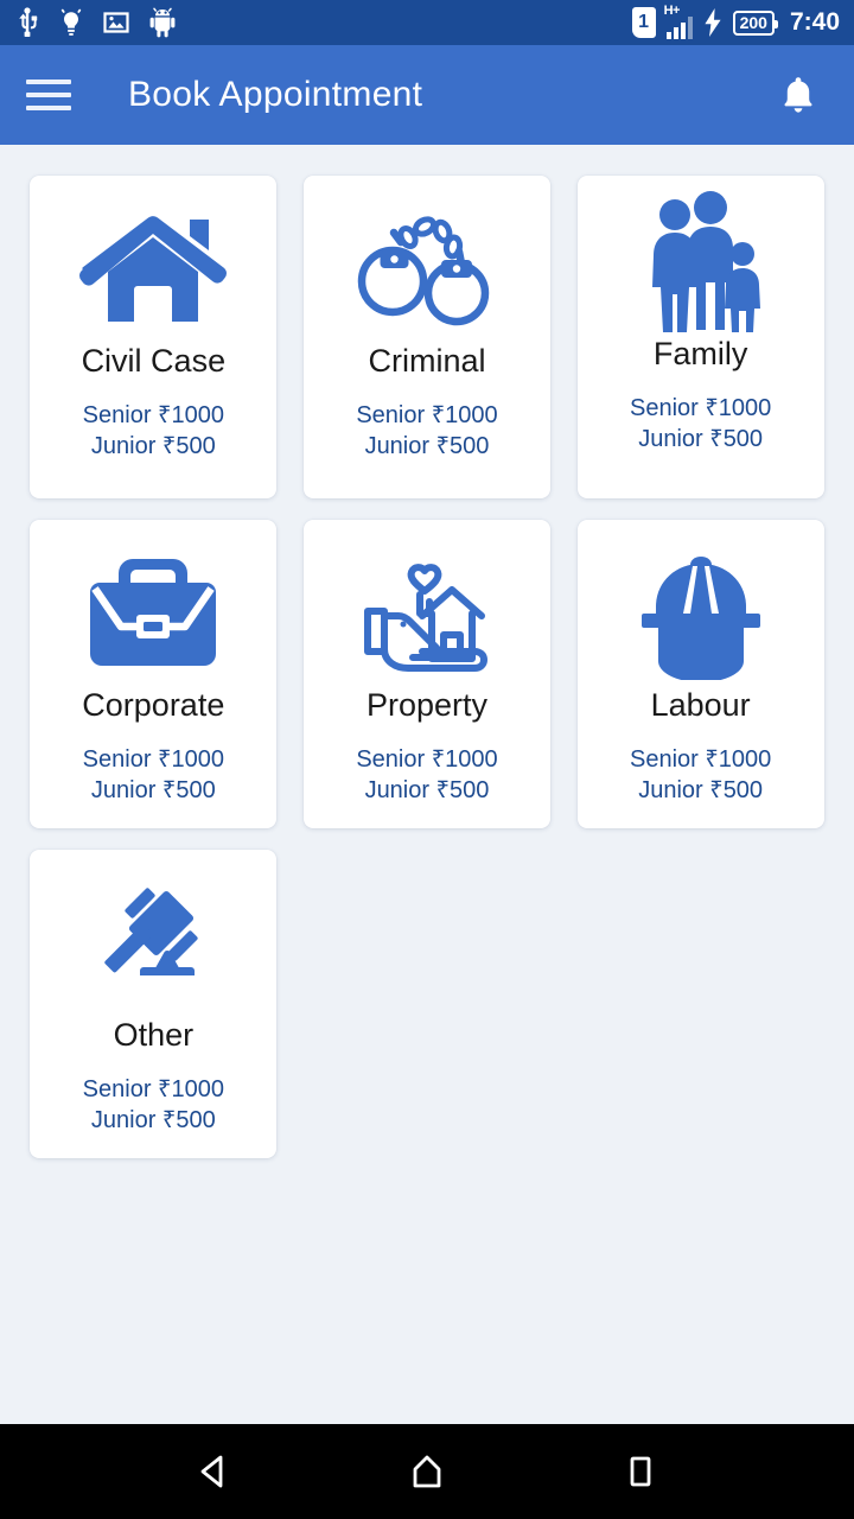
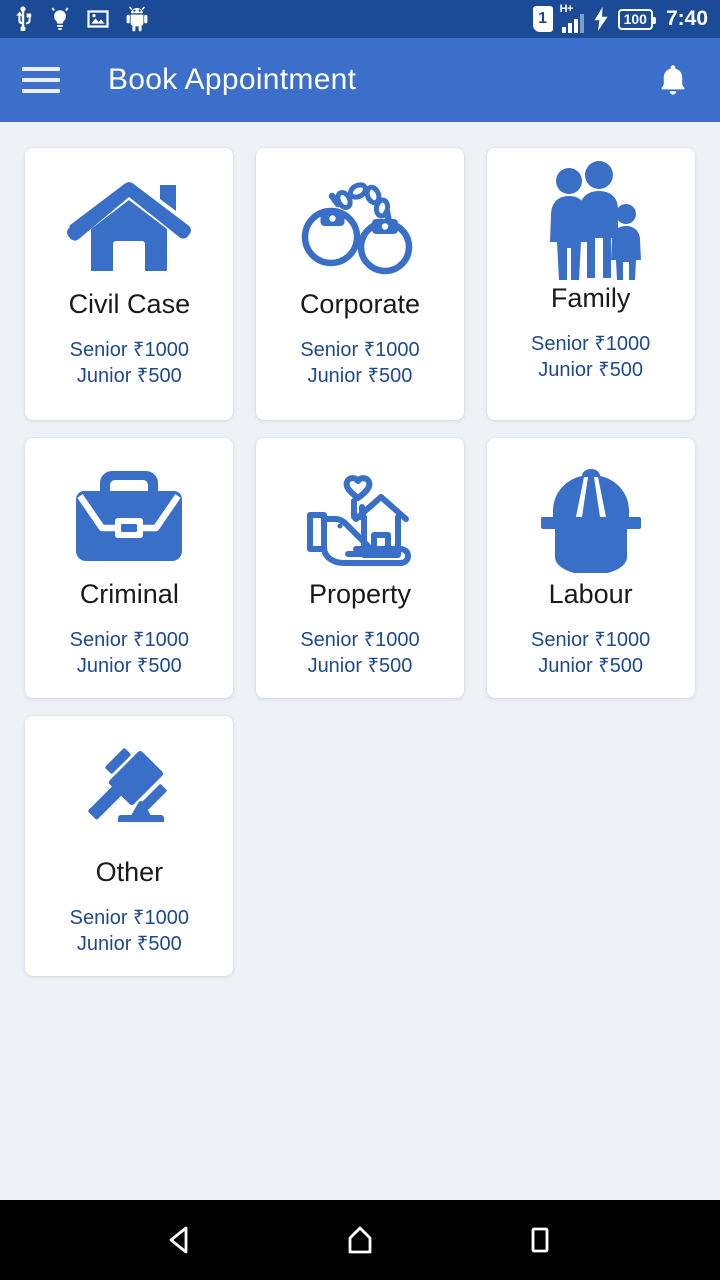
  1
  H+
- 200
+ 100
  7:40
  Book Appointment
  Civil Case
  Senior ₹1000
  Junior ₹500
- Criminal
+ Corporate
  Senior ₹1000
  Junior ₹500
  Family
  Senior ₹1000
  Junior ₹500
- Corporate
+ Criminal
  Senior ₹1000
  Junior ₹500
  Property
  Senior ₹1000
  Junior ₹500
  Labour
  Senior ₹1000
  Junior ₹500
  Other
  Senior ₹1000
  Junior ₹500
